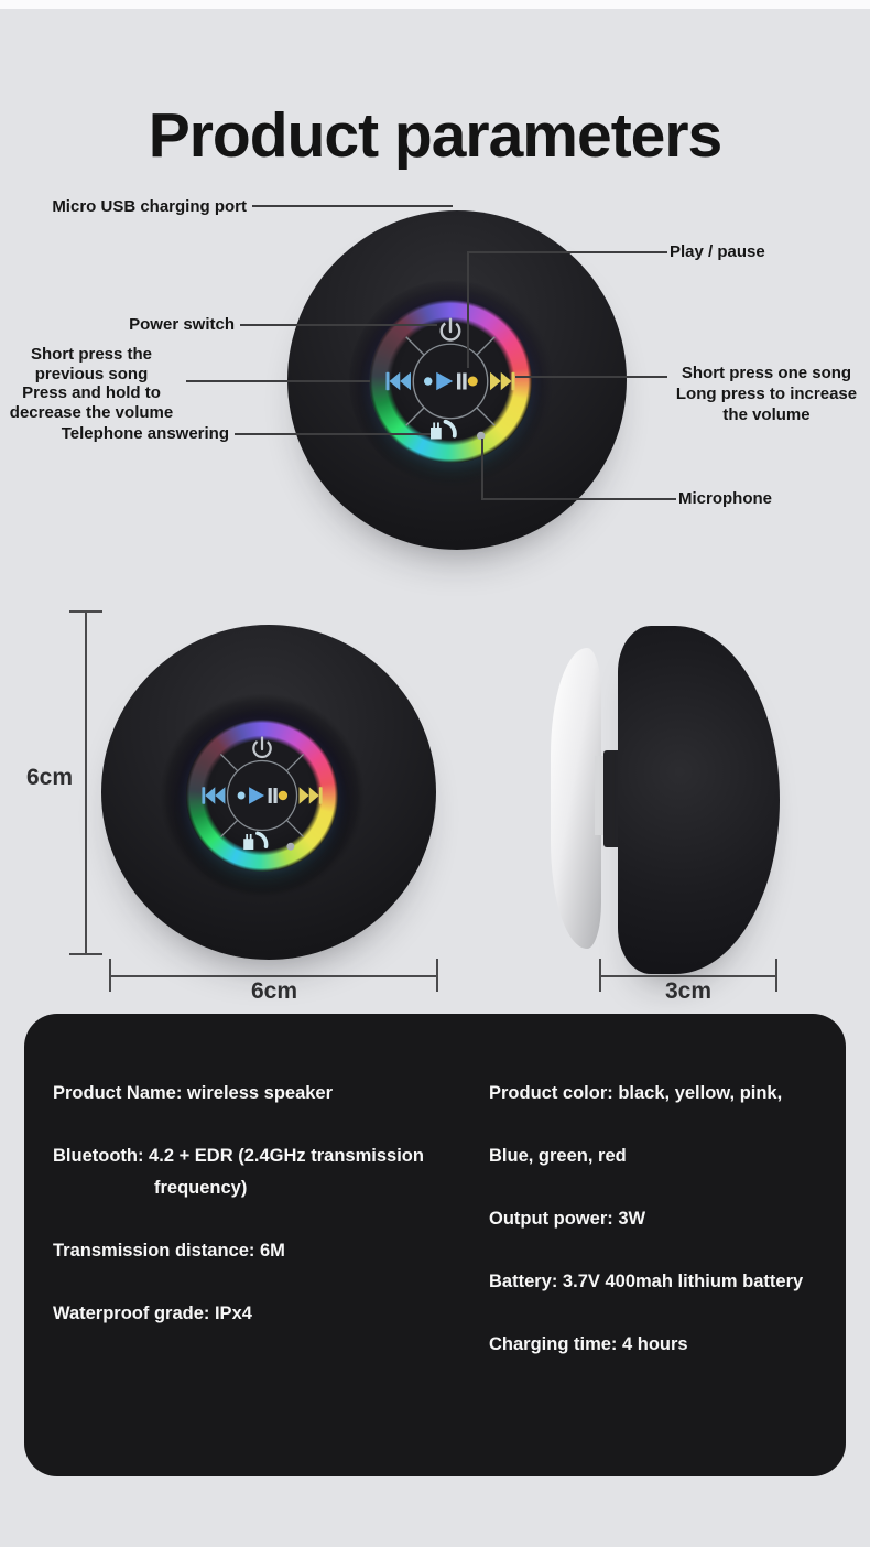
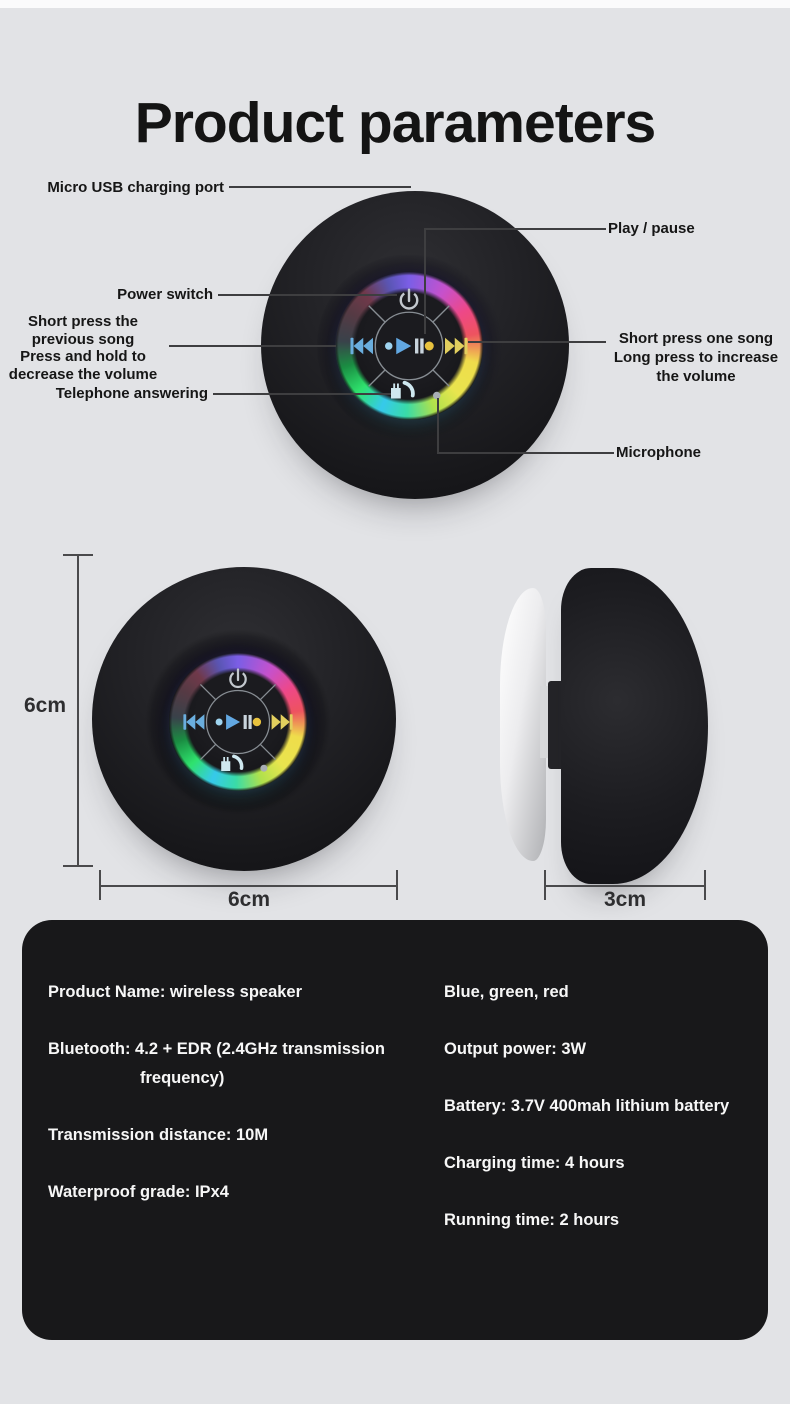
  Product parameters
  Micro USB charging port
  Play / pause
  Power switch
  Short press the
  previous song
  Press and hold to
  decrease the volume
  Telephone answering
  Short press one song
  Long press to increase
  the volume
  Microphone
  6cm
  6cm
  3cm
  Product Name: wireless speaker
  Bluetooth: 4.2 + EDR (2.4GHz transmission
  frequency)
- Transmission distance: 6M
+ Transmission distance: 10M
  Waterproof grade: IPx4
- Product color: black, yellow, pink,
  Blue, green, red
  Output power: 3W
  Battery: 3.7V 400mah lithium battery
  Charging time: 4 hours
+ Running time: 2 hours
